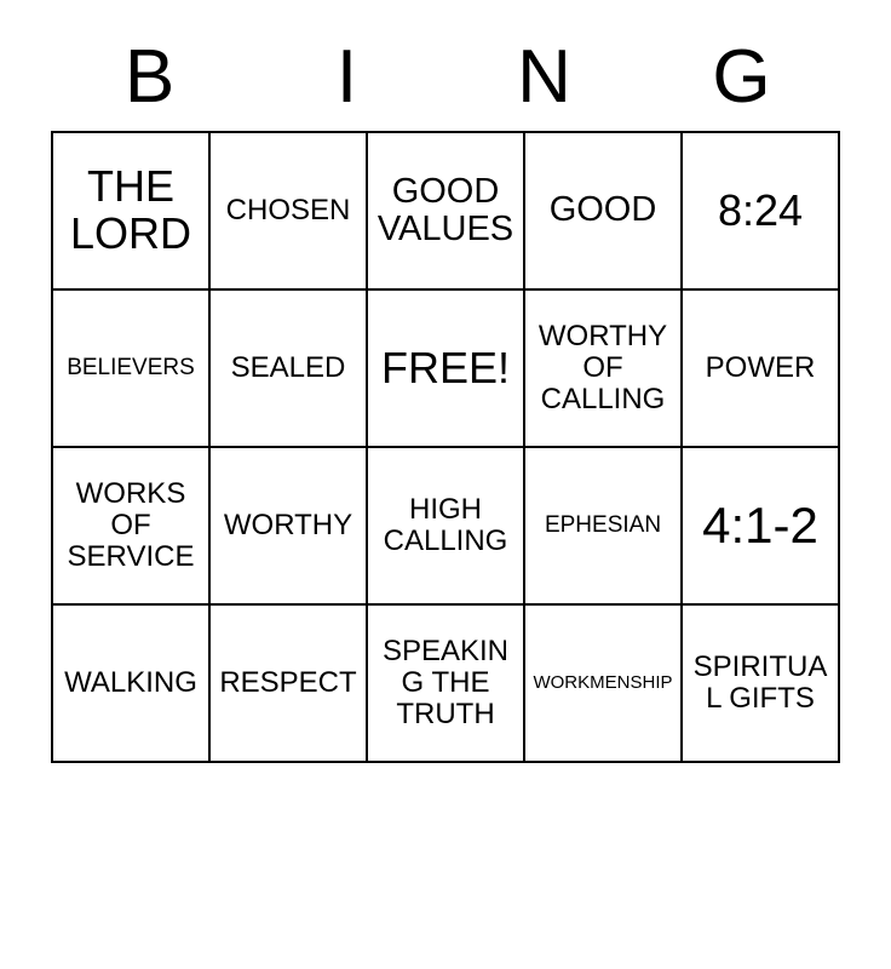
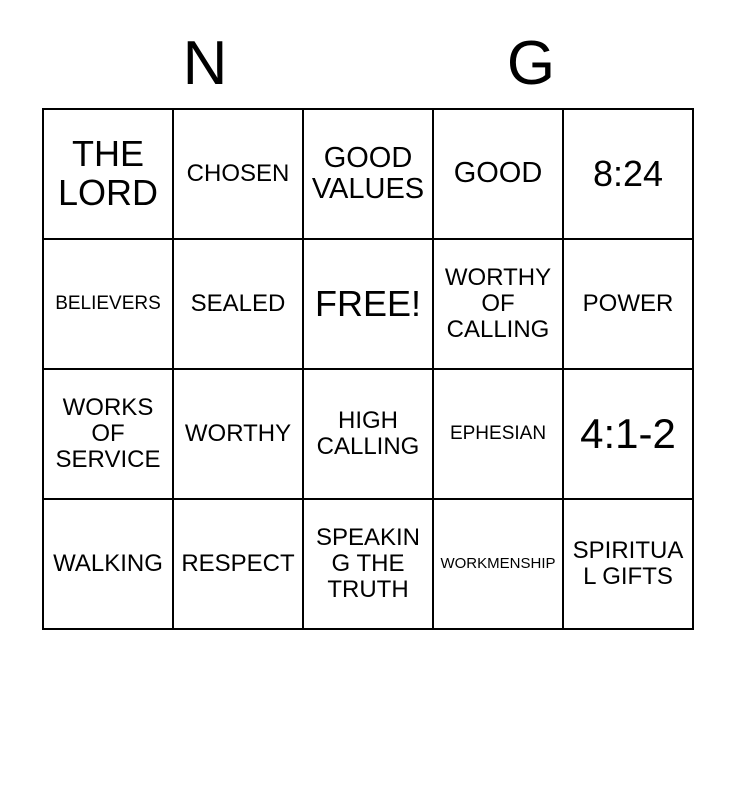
- B
- I
  N
  G
  THE LORD	CHOSEN	GOOD VALUES	GOOD	8:24
  BELIEVERS	SEALED	FREE!	WORTHY OF CALLING	POWER
  WORKS OF SERVICE	WORTHY	HIGH CALLING	EPHESIAN	4:1-2
  WALKING	RESPECT	SPEAKING THE TRUTH	WORKMENSHIP	SPIRITUAL GIFTS
